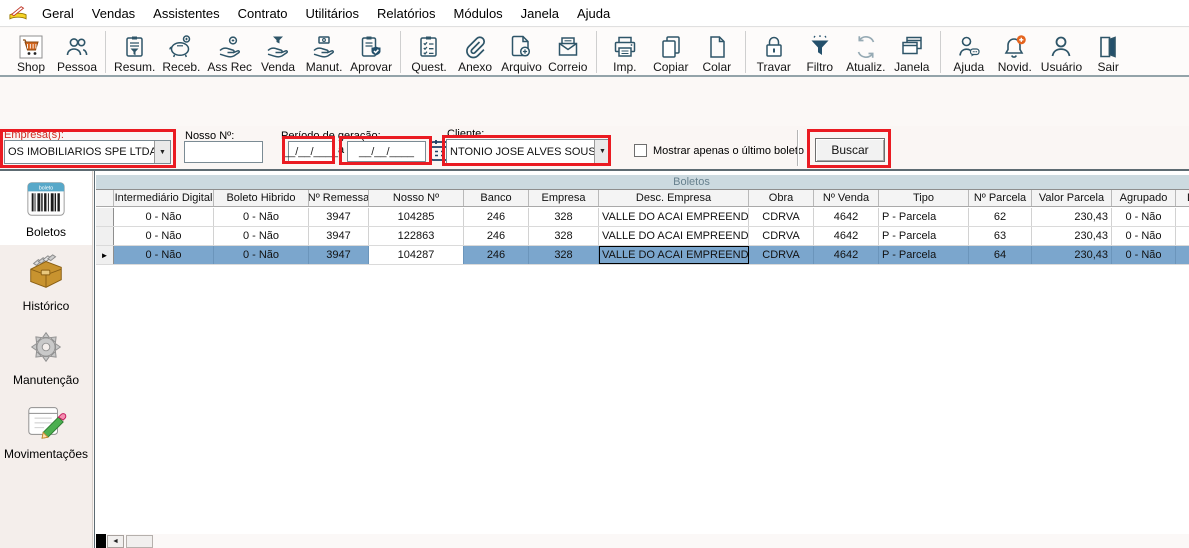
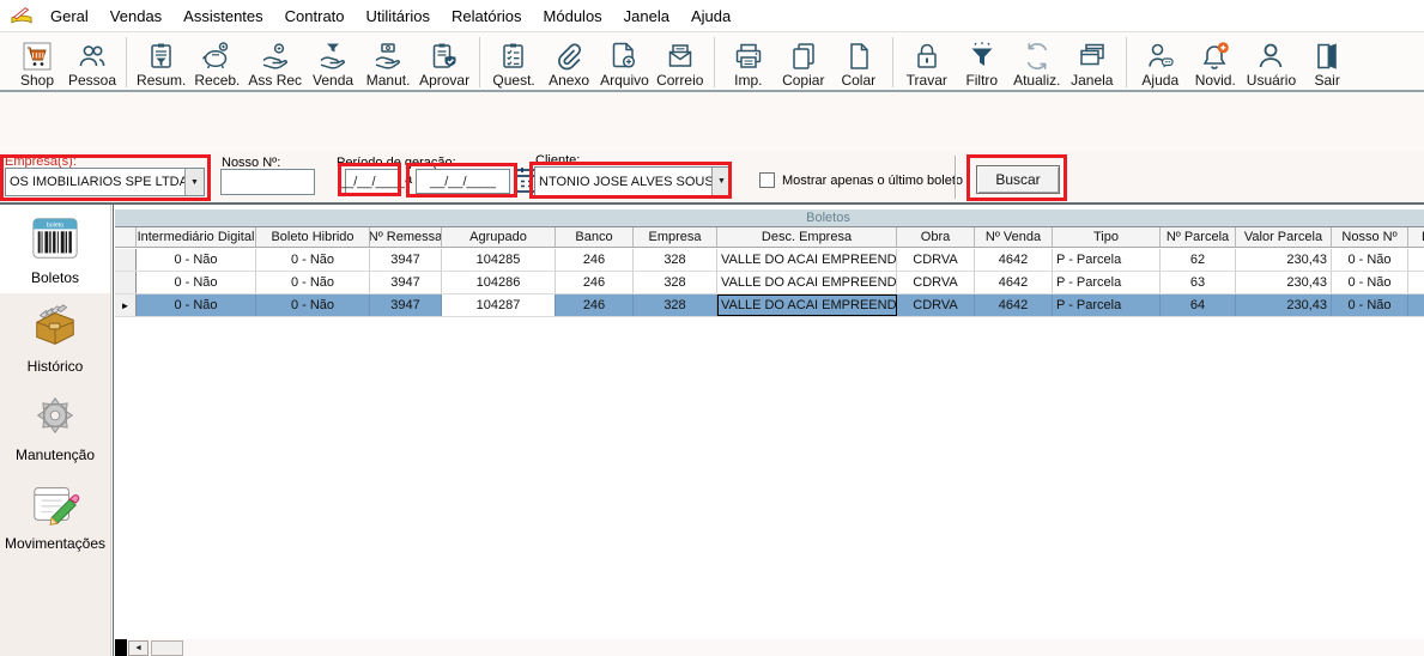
  Geral
  Vendas
  Assistentes
  Contrato
  Utilitários
  Relatórios
  Módulos
  Janela
  Ajuda
  Shop
  Pessoa
  Resum.
  Receb.
  Ass Rec
  Venda
  Manut.
  Aprovar
  Quest.
  Anexo
  Arquivo
  Correio
  Imp.
  Copiar
  Colar
  Travar
  Filtro
  Atualiz.
  Janela
  Ajuda
  Novid.
  Usuário
  Sair
  Empresa(s):
  OS IMOBILIARIOS SPE LTD
  Nosso Nº:
  Período de geração:
  _/__/___
  a
  __/__/____
  Cliente:
  NTONIO JOSE ALVES SOUS
  Mostrar apenas o último boleto
  Buscar
  Boletos
  Histórico
  Manutenção
  Movimentações
  Boletos
  Intermediário Digital
  Boleto Hibrido
  Nº Remessa
- Nosso Nº
+ Agrupado
  Banco
  Empresa
  Desc. Empresa
  Obra
  Nº Venda
  Tipo
  Nº Parcela
  Valor Parcela
- Agrupado
+ Nosso Nº
  0 - Não
  0 - Não
  3947
  104285
  246
  328
  VALLE DO ACAI EMPREEND
  CDRVA
  4642
  P - Parcela
  62
  230,43
  0 - Não
  0 - Não
  0 - Não
  3947
- 122863
+ 104286
  246
  328
  VALLE DO ACAI EMPREEND
  CDRVA
  4642
  P - Parcela
  63
  230,43
  0 - Não
  ►
  0 - Não
  0 - Não
  3947
  104287
  246
  328
  VALLE DO ACAI EMPREEND
  CDRVA
  4642
  P - Parcela
  64
  230,43
  0 - Não
